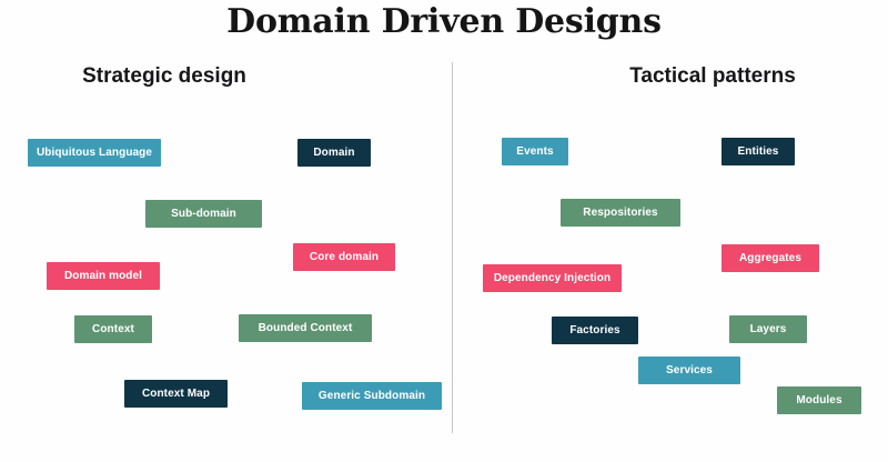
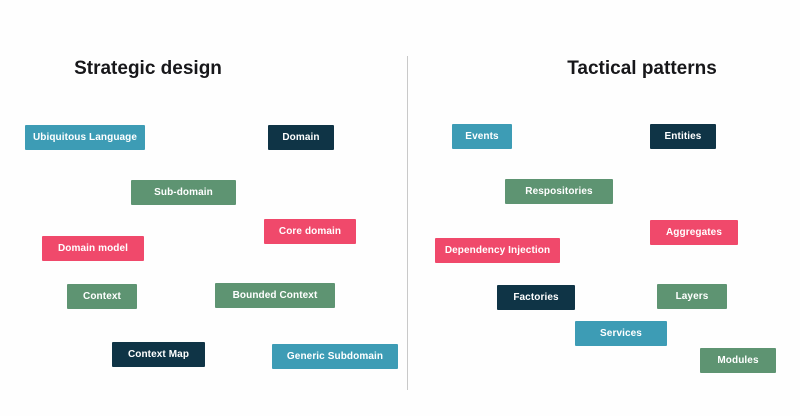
- Domain Driven Designs
  Strategic design
  Tactical patterns
  Ubiquitous Language
  Domain
  Sub-domain
  Core domain
  Domain model
  Context
  Bounded Context
  Context Map
  Generic Subdomain
  Events
  Entities
  Respositories
  Aggregates
  Dependency Injection
  Factories
  Layers
  Services
  Modules
